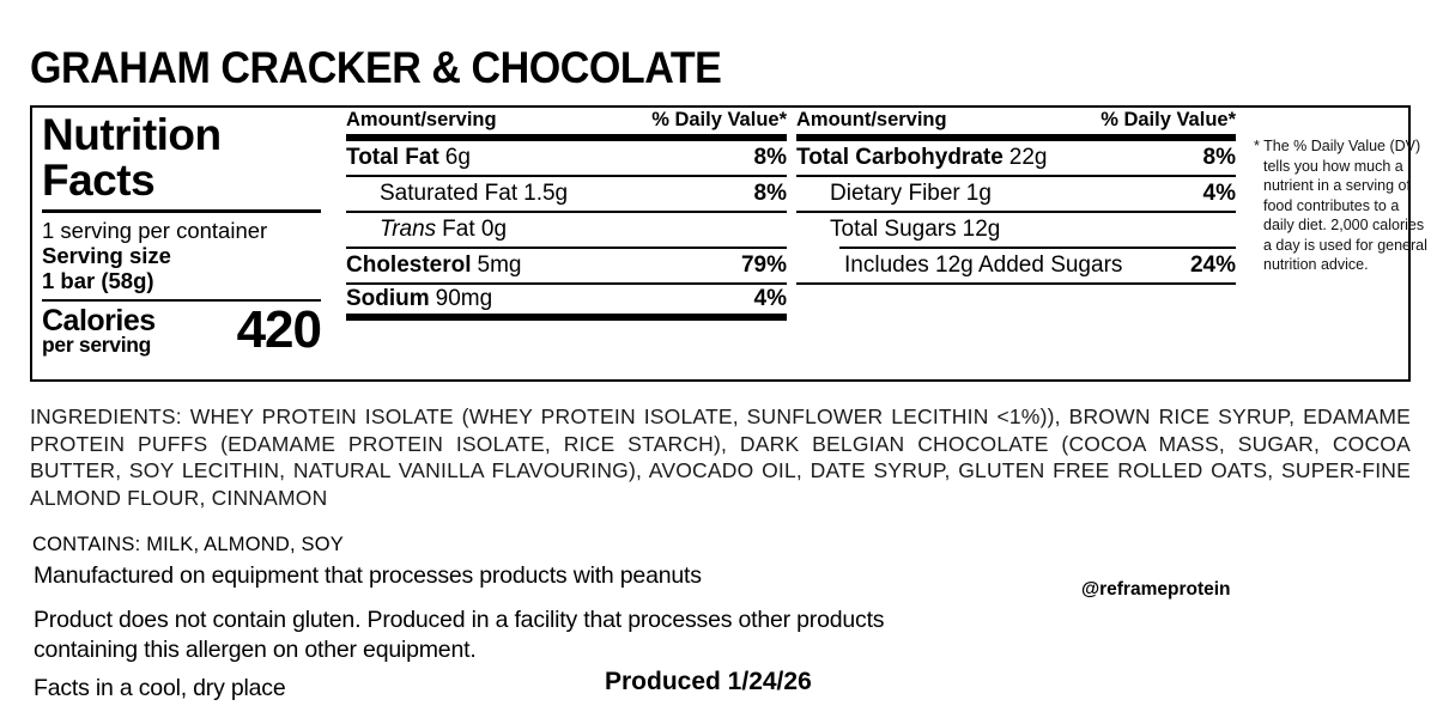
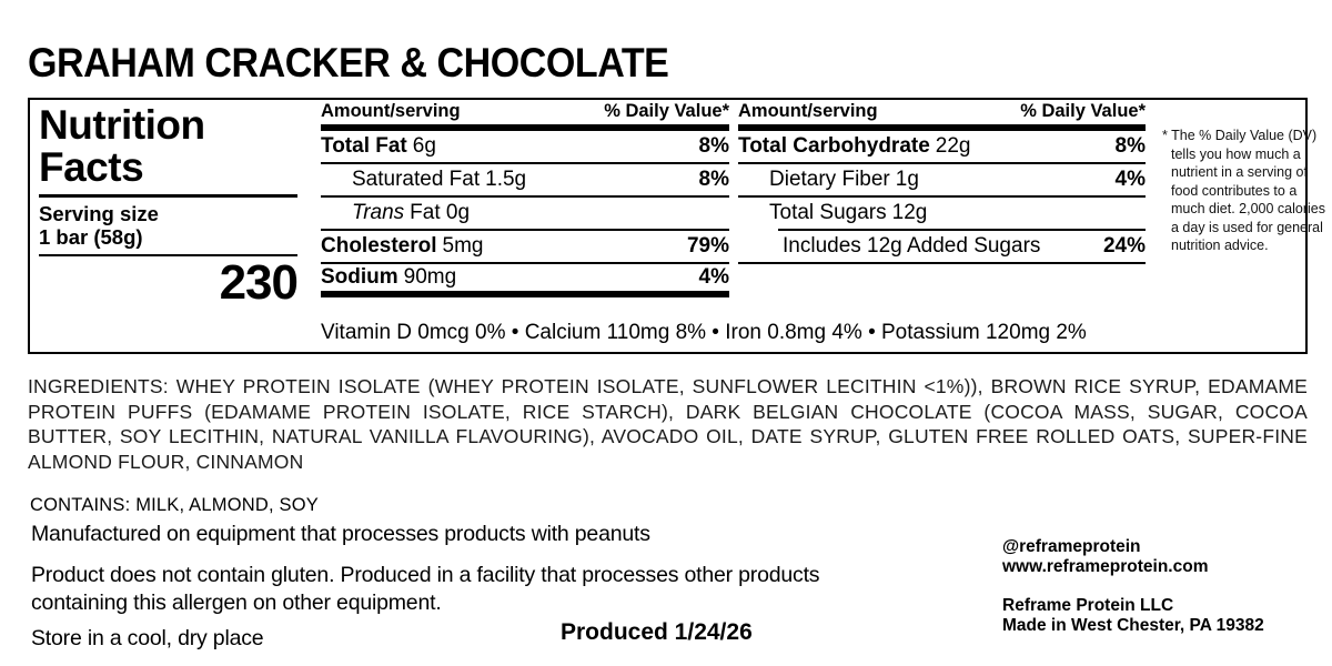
  GRAHAM CRACKER & CHOCOLATE
  Nutrition
  Facts
- 1 serving per container
  Serving size
  1 bar (58g)
- Calories
- per serving
- 420
+ 230
  Amount/serving
  % Daily Value*
  Total Fat
  6g
  8%
  Saturated Fat
  1.5g
  8%
  Trans
  Fat 0g
  Cholesterol
  5mg
  79%
  Sodium
  90mg
  4%
  Amount/serving
  % Daily Value*
  Total Carbohydrate
  22g
  8%
  Dietary Fiber
  1g
  4%
  Total Sugars
  12g
  Includes 12g Added Sugars
  24%
+ Vitamin D 0mcg 0% • Calcium 110mg 8% • Iron 0.8mg 4% • Potassium 120mg 2%
- * The % Daily Value (DV) tells you how much a nutrient in a serving of food contributes to a daily diet. 2,000 calories a day is used for general nutrition advice.
+ * The % Daily Value (DV) tells you how much a nutrient in a serving of food contributes to a much diet. 2,000 calories a day is used for general nutrition advice.
  INGREDIENTS: WHEY PROTEIN ISOLATE (WHEY PROTEIN ISOLATE, SUNFLOWER LECITHIN <1%)), BROWN RICE SYRUP, EDAMAME PROTEIN PUFFS (EDAMAME PROTEIN ISOLATE, RICE STARCH), DARK BELGIAN CHOCOLATE (COCOA MASS, SUGAR, COCOA BUTTER, SOY LECITHIN, NATURAL VANILLA FLAVOURING), AVOCADO OIL, DATE SYRUP, GLUTEN FREE ROLLED OATS, SUPER-FINE ALMOND FLOUR, CINNAMON
  CONTAINS: MILK, ALMOND, SOY
  Manufactured on equipment that processes products with peanuts
  Product does not contain gluten. Produced in a facility that processes other products containing this allergen on other equipment.
- Facts in a cool, dry place
+ Store in a cool, dry place
  Produced 1/24/26
  @reframeprotein
+ www.reframeprotein.com
+ Reframe Protein LLC
+ Made in West Chester, PA 19382
